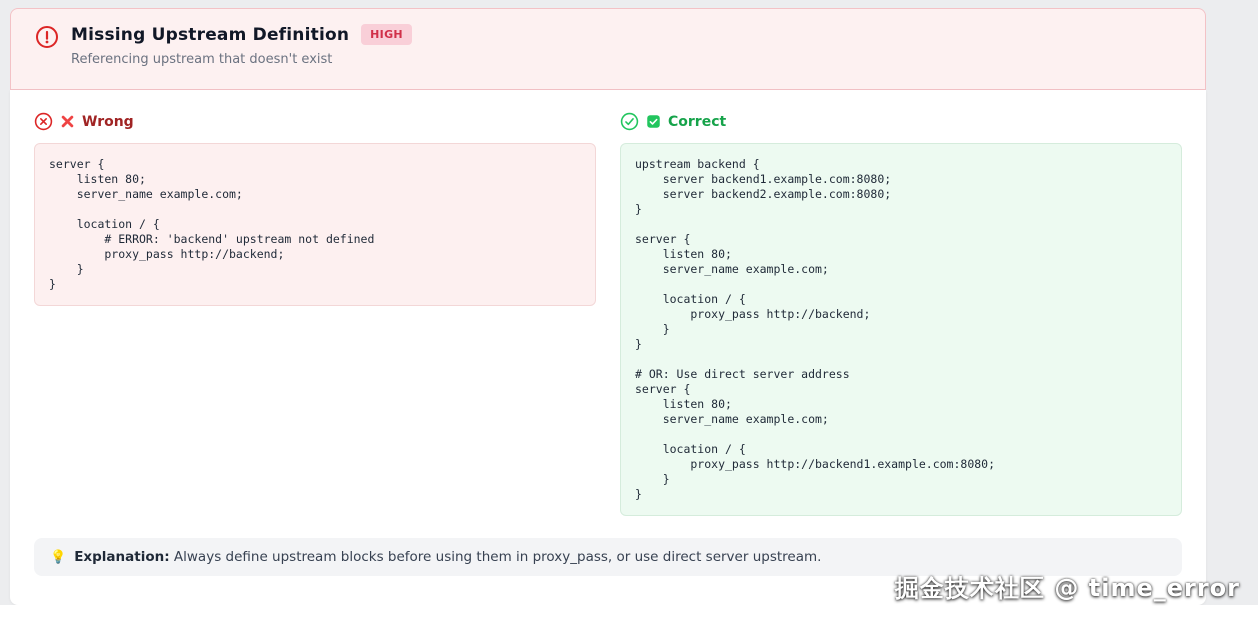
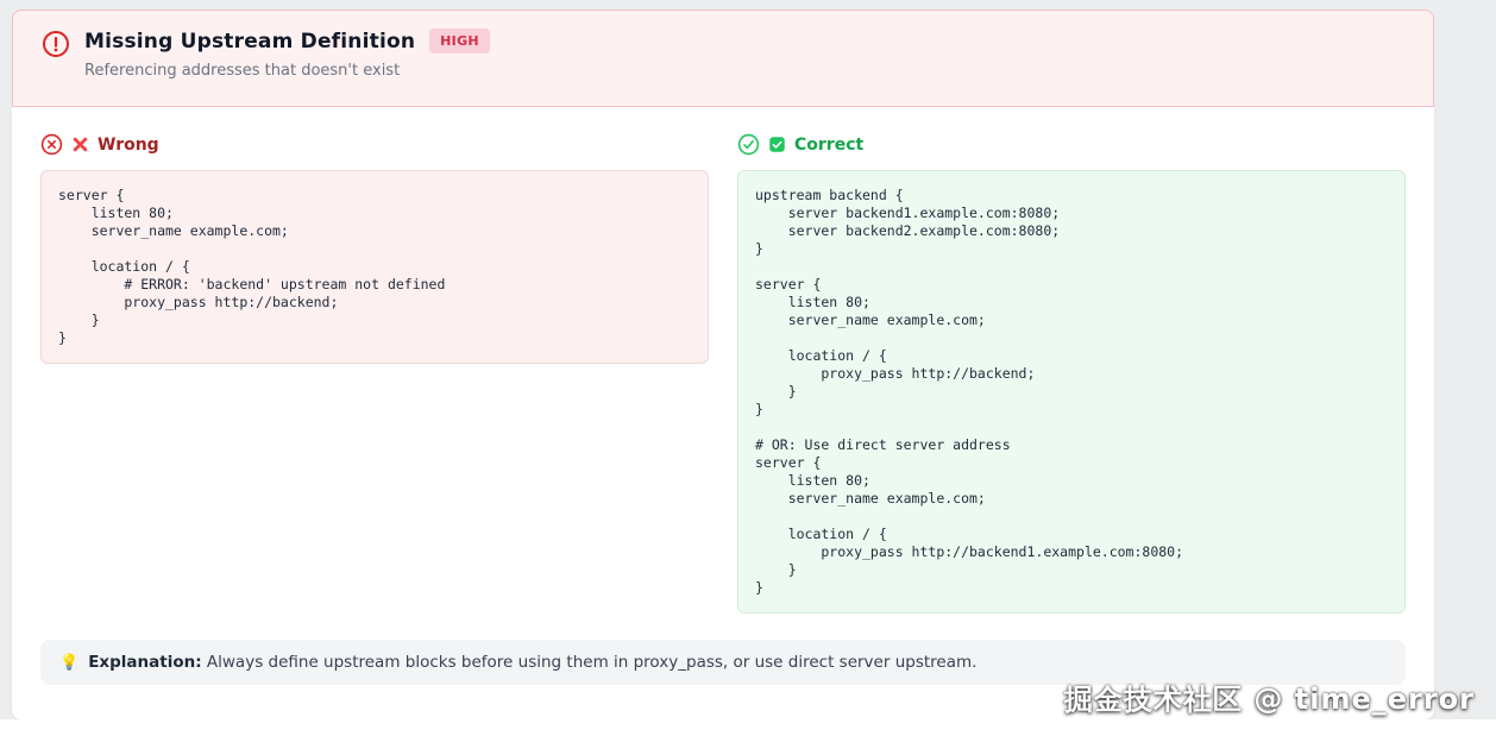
  Missing Upstream Definition
  HIGH
- Referencing upstream that doesn't exist
+ Referencing addresses that doesn't exist
  Wrong
  server {
  listen 80;
  server_name example.com;
  location / {
  # ERROR: 'backend' upstream not defined
  proxy_pass http://backend;
  }
  }
  Correct
  upstream backend {
  server backend1.example.com:8080;
  server backend2.example.com:8080;
  }
  server {
  listen 80;
  server_name example.com;
  location / {
  proxy_pass http://backend;
  }
  }
  # OR: Use direct server address
  server {
  listen 80;
  server_name example.com;
  location / {
  proxy_pass http://backend1.example.com:8080;
  }
  }
  💡
  Explanation: Always define upstream blocks before using them in proxy_pass, or use direct server upstream.
  掘金技术社区 @ time_error
